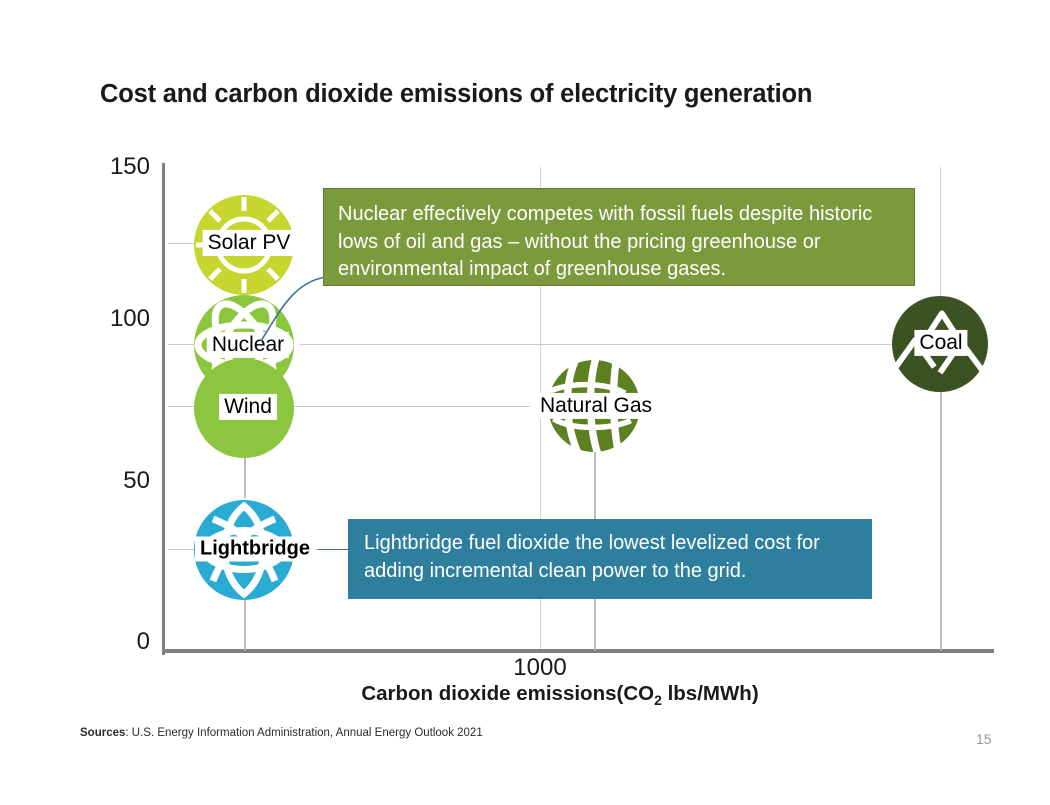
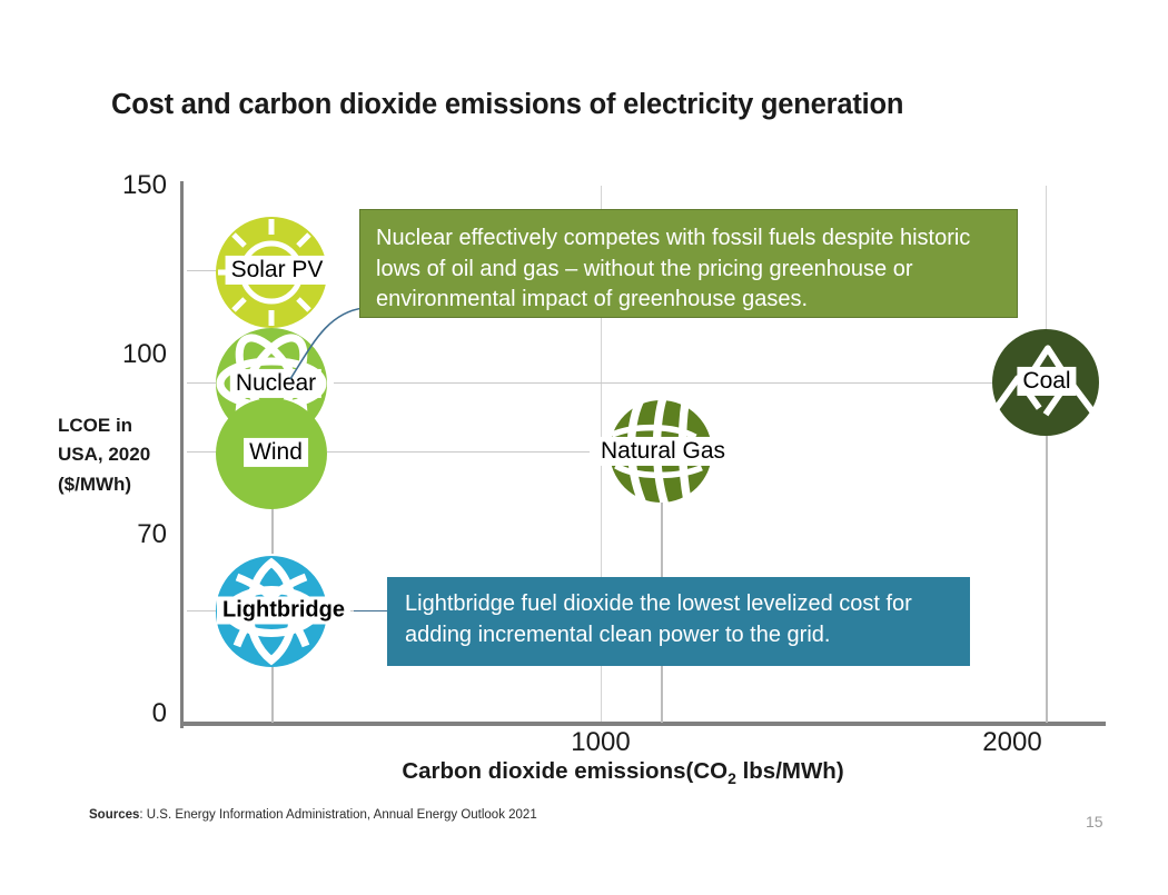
  Cost and carbon dioxide emissions of electricity generation
  150
  100
- 50
+ 70
  0
  1000
+ 2000
+ LCOE in
+ USA, 2020
+ ($/MWh)
  Carbon dioxide emissions(CO2 lbs/MWh)
  Solar PV
  Nuclear
  Wind
  Lightbridge
  Natural Gas
  Coal
  Nuclear effectively competes with fossil fuels despite historic lows of oil and gas – without the pricing greenhouse or environmental impact of greenhouse gases.
  Lightbridge fuel dioxide the lowest levelized cost for adding incremental clean power to the grid.
  Sources: U.S. Energy Information Administration, Annual Energy Outlook 2021
  15
